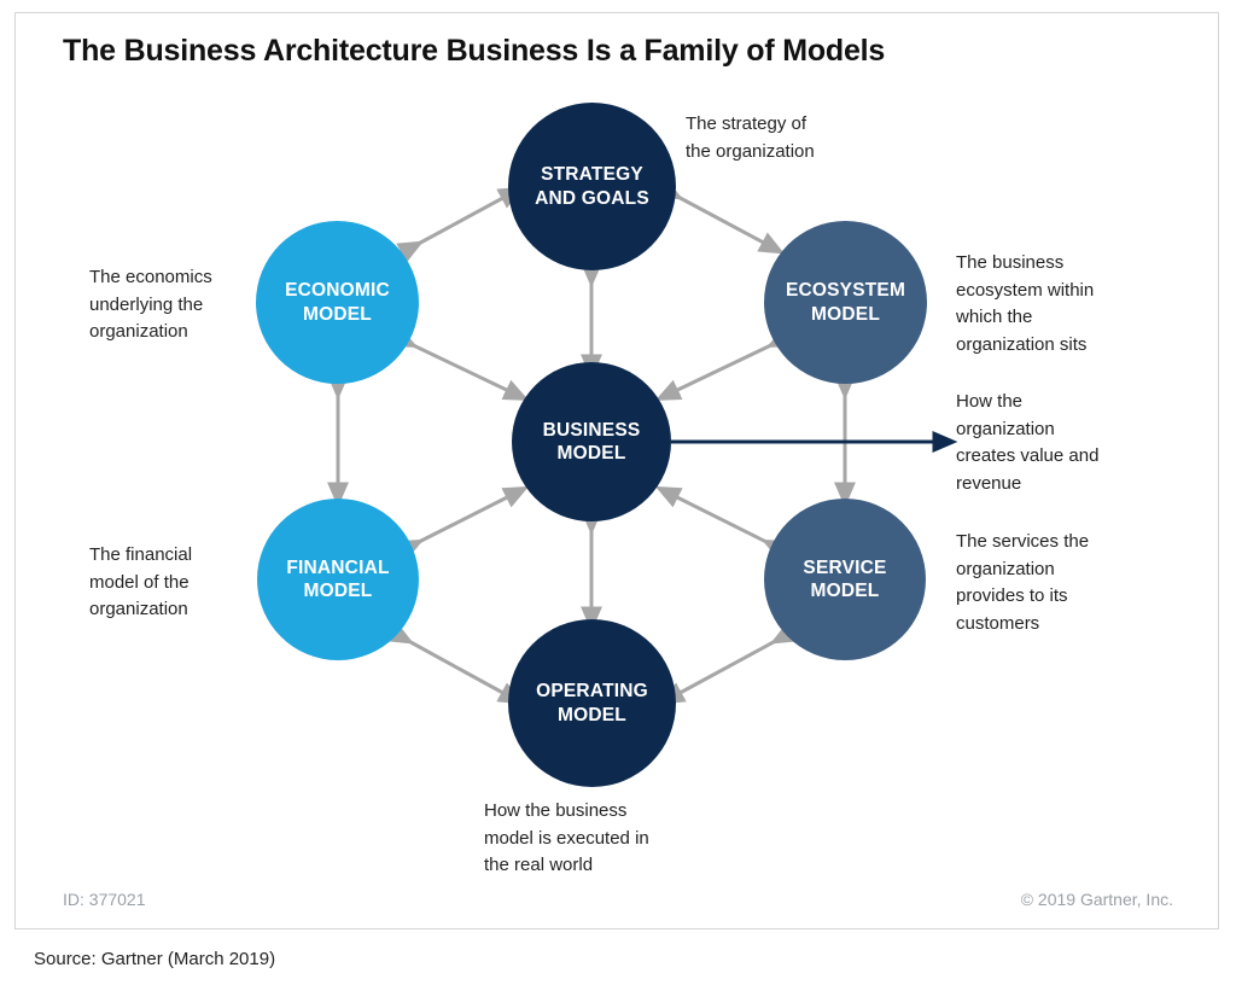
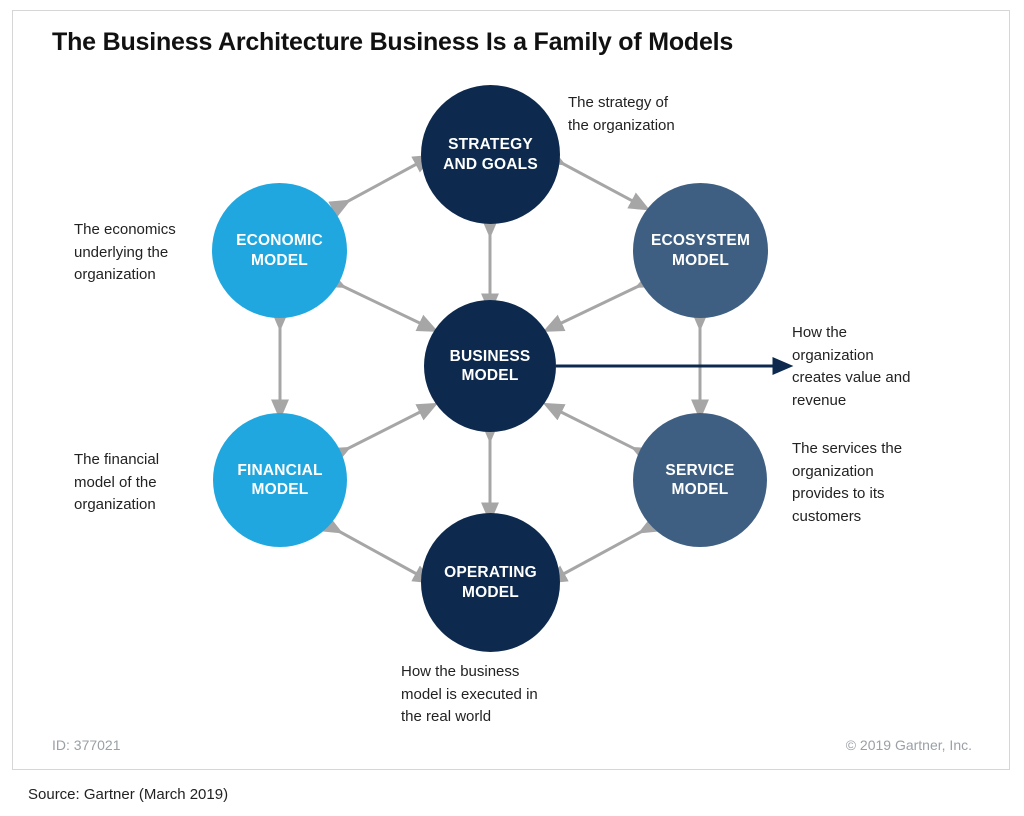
  The Business Architecture Business Is a Family of Models
  STRATEGY
  AND GOALS
  ECOSYSTEM
  MODEL
  ECONOMIC
  MODEL
  BUSINESS
  MODEL
  FINANCIAL
  MODEL
  SERVICE
  MODEL
  OPERATING
  MODEL
  The strategy of
  the organization
- The business
- ecosystem within
- which the
- organization sits
  The economics
  underlying the
  organization
  How the
  organization
  creates value and
  revenue
  The financial
  model of the
  organization
  The services the
  organization
  provides to its
  customers
  How the business
  model is executed in
  the real world
  ID: 377021
  © 2019 Gartner, Inc.
  Source: Gartner (March 2019)
